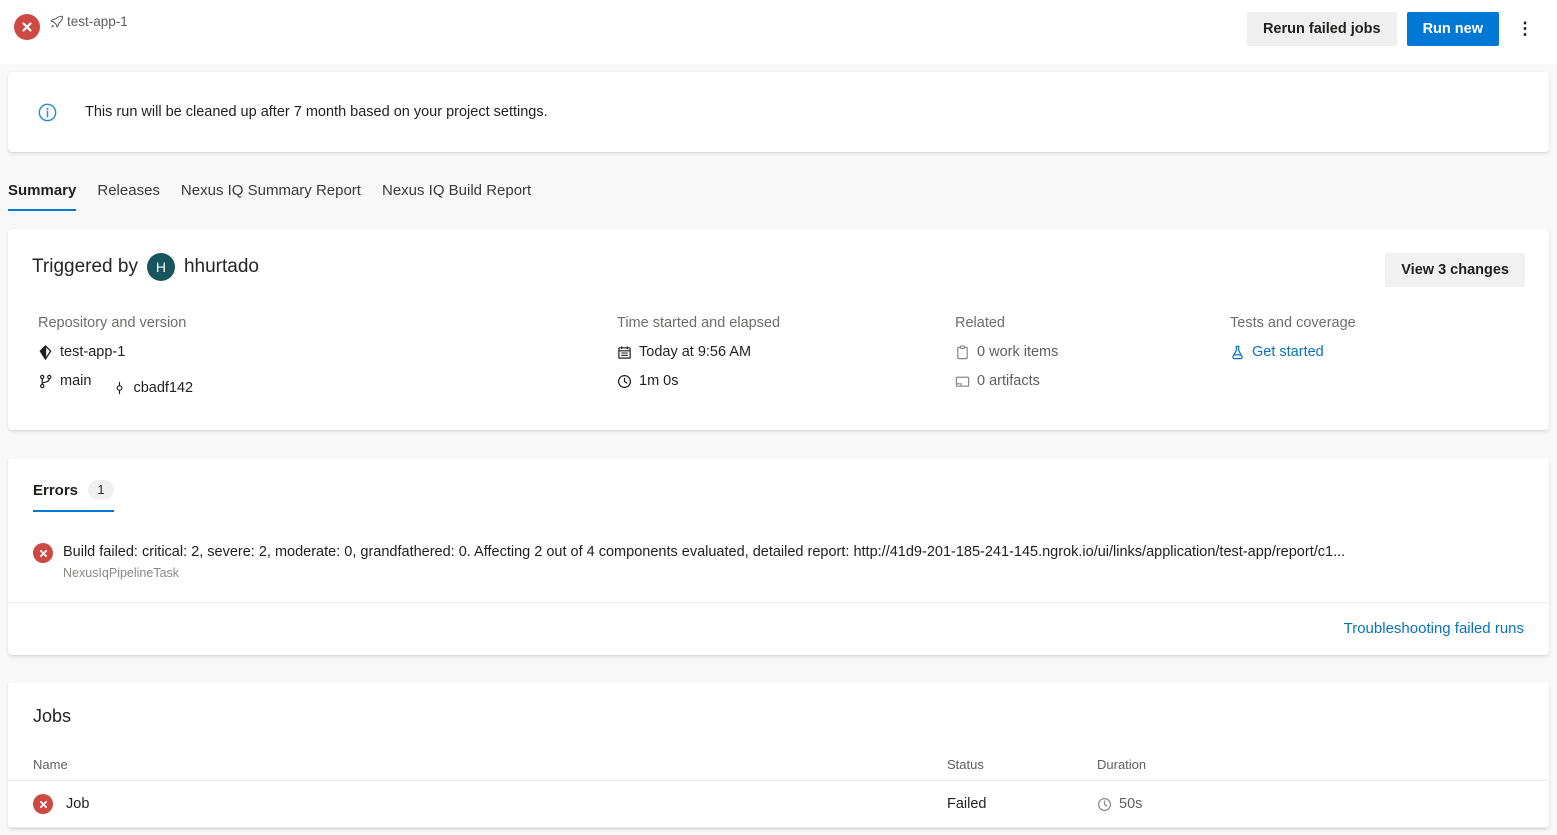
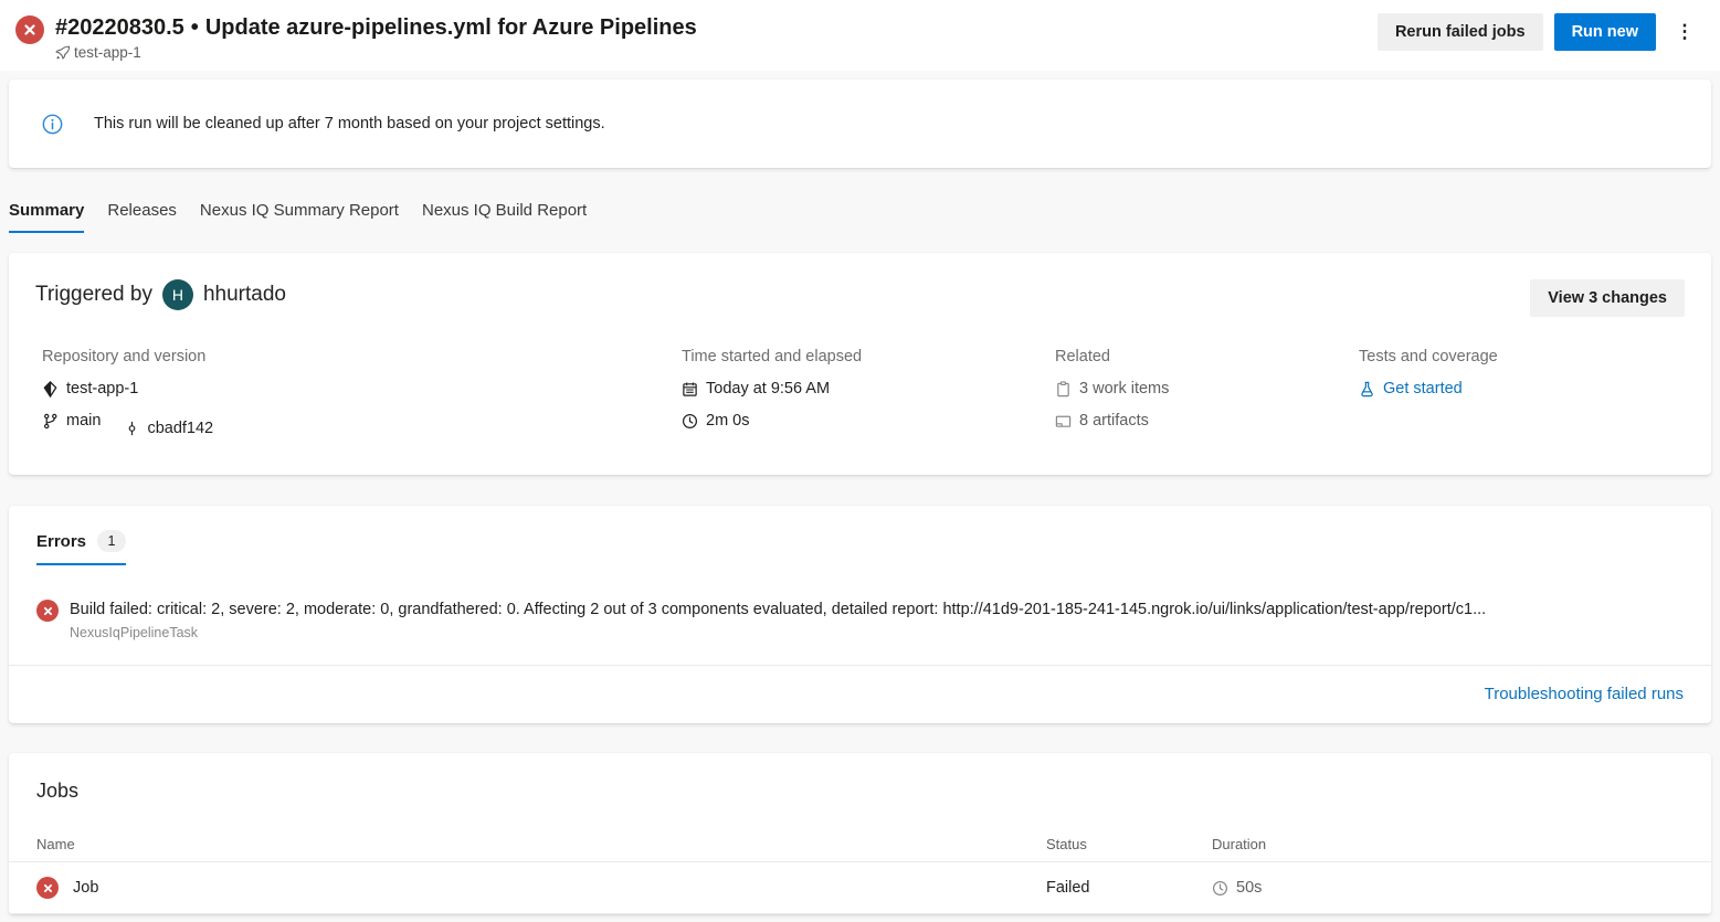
+ #20220830.5 • Update azure-pipelines.yml for Azure Pipelines
  test-app-1
  Rerun failed jobs
  Run new
  ⋮
  This run will be cleaned up after 7 month based on your project settings.
  Summary
  Releases
  Nexus IQ Summary Report
  Nexus IQ Build Report
  Triggered by
  H
  hhurtado
  View 3 changes
  Repository and version
  test-app-1
  main
  cbadf142
  Time started and elapsed
  Today at 9:56 AM
- 1m 0s
+ 2m 0s
  Related
- 0 work items
+ 3 work items
- 0 artifacts
+ 8 artifacts
  Tests and coverage
  Get started
  Errors
  1
- Build failed: critical: 2, severe: 2, moderate: 0, grandfathered: 0. Affecting 2 out of 4 components evaluated, detailed report: http://41d9-201-185-241-145.ngrok.io/ui/links/application/test-app/report/c1...
+ Build failed: critical: 2, severe: 2, moderate: 0, grandfathered: 0. Affecting 2 out of 3 components evaluated, detailed report: http://41d9-201-185-241-145.ngrok.io/ui/links/application/test-app/report/c1...
  NexusIqPipelineTask
  Troubleshooting failed runs
  Jobs
  Name
  Status
  Duration
  Job
  Failed
  50s
